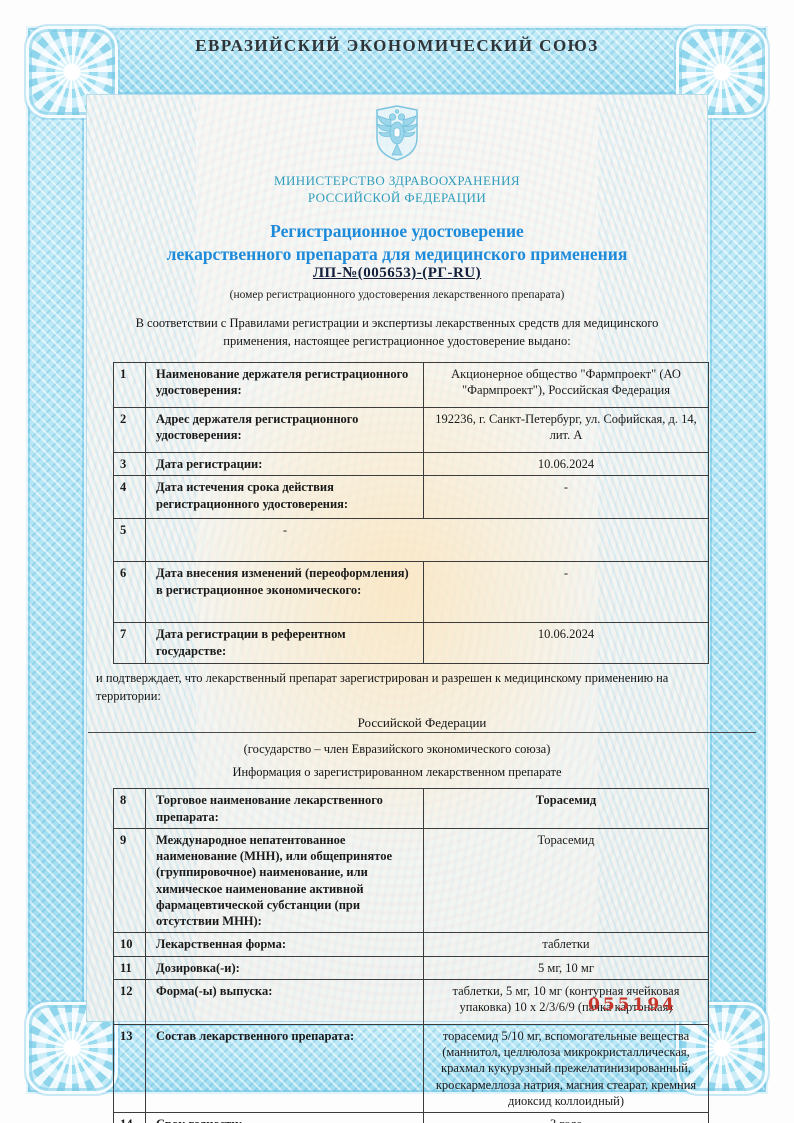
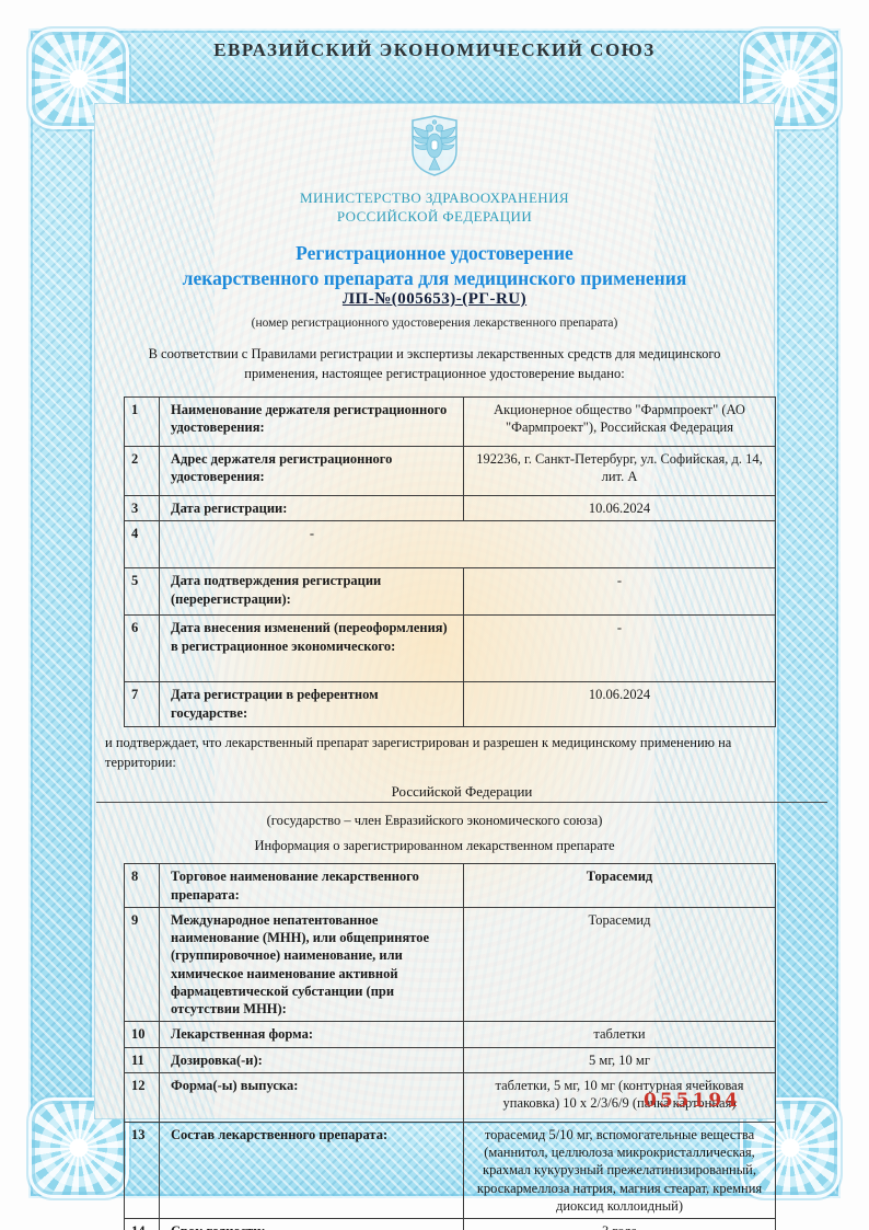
  ЕВРАЗИЙСКИЙ ЭКОНОМИЧЕСКИЙ СОЮЗ
  МИНИСТЕРСТВО ЗДРАВООХРАНЕНИЯ
  РОССИЙСКОЙ ФЕДЕРАЦИИ
  Регистрационное удостоверение
  лекарственного препарата для медицинского применения
  ЛП-№(005653)-(РГ-RU)
  (номер регистрационного удостоверения лекарственного препарата)
  В соответствии с Правилами регистрации и экспертизы лекарственных средств для медицинского применения, настоящее регистрационное удостоверение выдано:
  1
  Наименование держателя регистрационного удостоверения:
  Акционерное общество "Фармпроект" (АО "Фармпроект"), Российская Федерация
  2
  Адрес держателя регистрационного удостоверения:
  192236, г. Санкт-Петербург, ул. Софийская, д. 14, лит. А
  3
  Дата регистрации:
  10.06.2024
  4
- Дата истечения срока действия регистрационного удостоверения:
  -
  5
+ Дата подтверждения регистрации (перерегистрации):
  -
  6
  Дата внесения изменений (переоформления) в регистрационное экономического:
  -
  7
  Дата регистрации в референтном государстве:
  10.06.2024
  и подтверждает, что лекарственный препарат зарегистрирован и разрешен к медицинскому применению на территории:
  Российской Федерации
  (государство – член Евразийского экономического союза)
  Информация о зарегистрированном лекарственном препарате
  8
  Торговое наименование лекарственного препарата:
  Торасемид
  9
  Международное непатентованное наименование (МНН), или общепринятое (группировочное) наименование, или химическое наименование активной фармацевтической субстанции (при отсутствии МНН):
  Торасемид
  10
  Лекарственная форма:
  таблетки
  11
  Дозировка(-и):
  5 мг, 10 мг
  12
  Форма(-ы) выпуска:
  таблетки, 5 мг, 10 мг (контурная ячейковая упаковка) 10 х 2/3/6/9 (пачка картонная)
  13
  Состав лекарственного препарата:
  торасемид 5/10 мг, вспомогательные вещества (маннитол, целлюлоза микрокристаллическая, крахмал кукурузный прежелатинизированный, кроскармеллоза натрия, магния стеарат, кремния диоксид коллоидный)
  055194
